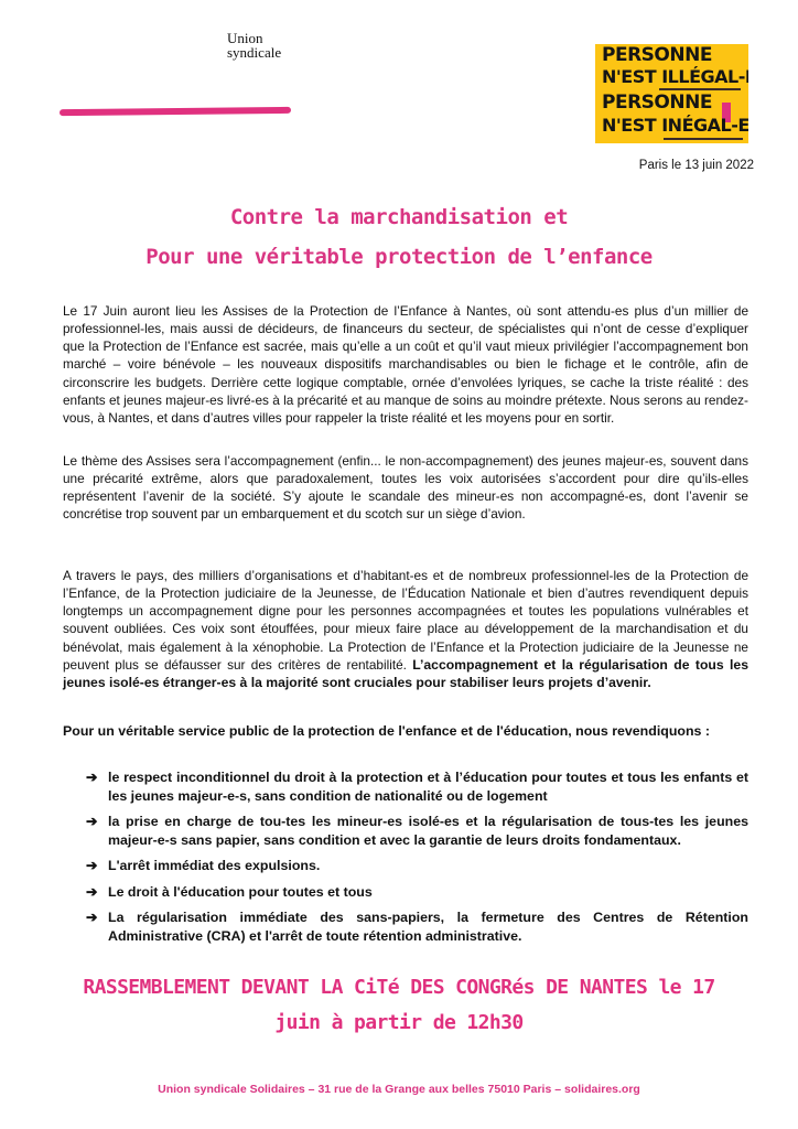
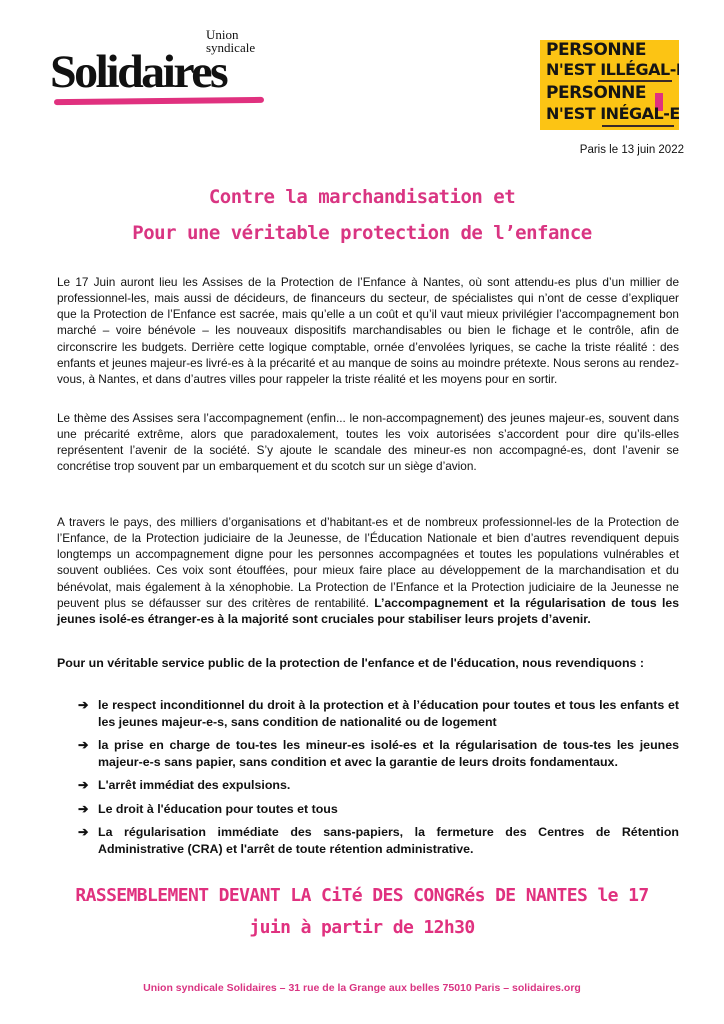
  Union
  syndicale
+ Solidaires
  PERSONNE
  N'EST ILLÉGAL-
  PERSONNE
  N'EST INÉGAL-E
  Paris le 13 juin 2022
  Contre la marchandisation et
  Pour une véritable protection de l’enfance
  Le 17 Juin auront lieu les Assises de la Protection de l’Enfance à Nantes, où sont attendu-es plus d’un millier de professionnel-les, mais aussi de décideurs, de financeurs du secteur, de spécialistes qui n’ont de cesse d’expliquer que la Protection de l’Enfance est sacrée, mais qu’elle a un coût et qu’il vaut mieux privilégier l’accompagnement bon marché – voire bénévole – les nouveaux dispositifs marchandisables ou bien le fichage et le contrôle, afin de circonscrire les budgets. Derrière cette logique comptable, ornée d’envolées lyriques, se cache la triste réalité : des enfants et jeunes majeur-es livré-es à la précarité et au manque de soins au moindre prétexte. Nous serons au rendez-vous, à Nantes, et dans d’autres villes pour rappeler la triste réalité et les moyens pour en sortir.
  Le thème des Assises sera l’accompagnement (enfin... le non-accompagnement) des jeunes majeur-es, souvent dans une précarité extrême, alors que paradoxalement, toutes les voix autorisées s’accordent pour dire qu’ils-elles représentent l’avenir de la société. S’y ajoute le scandale des mineur-es non accompagné-es, dont l’avenir se concrétise trop souvent par un embarquement et du scotch sur un siège d’avion.
  A travers le pays, des milliers d’organisations et d’habitant-es et de nombreux professionnel-les de la Protection de l’Enfance, de la Protection judiciaire de la Jeunesse, de l’Éducation Nationale et bien d’autres revendiquent depuis longtemps un accompagnement digne pour les personnes accompagnées et toutes les populations vulnérables et souvent oubliées. Ces voix sont étouffées, pour mieux faire place au développement de la marchandisation et du bénévolat, mais également à la xénophobie. La Protection de l’Enfance et la Protection judiciaire de la Jeunesse ne peuvent plus se défausser sur des critères de rentabilité. L’accompagnement et la régularisation de tous les jeunes isolé-es étranger-es à la majorité sont cruciales pour stabiliser leurs projets d’avenir.
  Pour un véritable service public de la protection de l'enfance et de l'éducation, nous revendiquons :
  ➔
  le respect inconditionnel du droit à la protection et à l’éducation pour toutes et tous les enfants et les jeunes majeur-e-s, sans condition de nationalité ou de logement
  ➔
  la prise en charge de tou-tes les mineur-es isolé-es et la régularisation de tous-tes les jeunes majeur-e-s sans papier, sans condition et avec la garantie de leurs droits fondamentaux.
  ➔
  L'arrêt immédiat des expulsions.
  ➔
  Le droit à l'éducation pour toutes et tous
  ➔
  La régularisation immédiate des sans-papiers, la fermeture des Centres de Rétention Administrative (CRA) et l'arrêt de toute rétention administrative.
  RASSEMBLEMENT DEVANT LA CiTé DES CONGRés DE NANTES le 17
  juin à partir de 12h30
  Union syndicale Solidaires – 31 rue de la Grange aux belles 75010 Paris – solidaires.org
